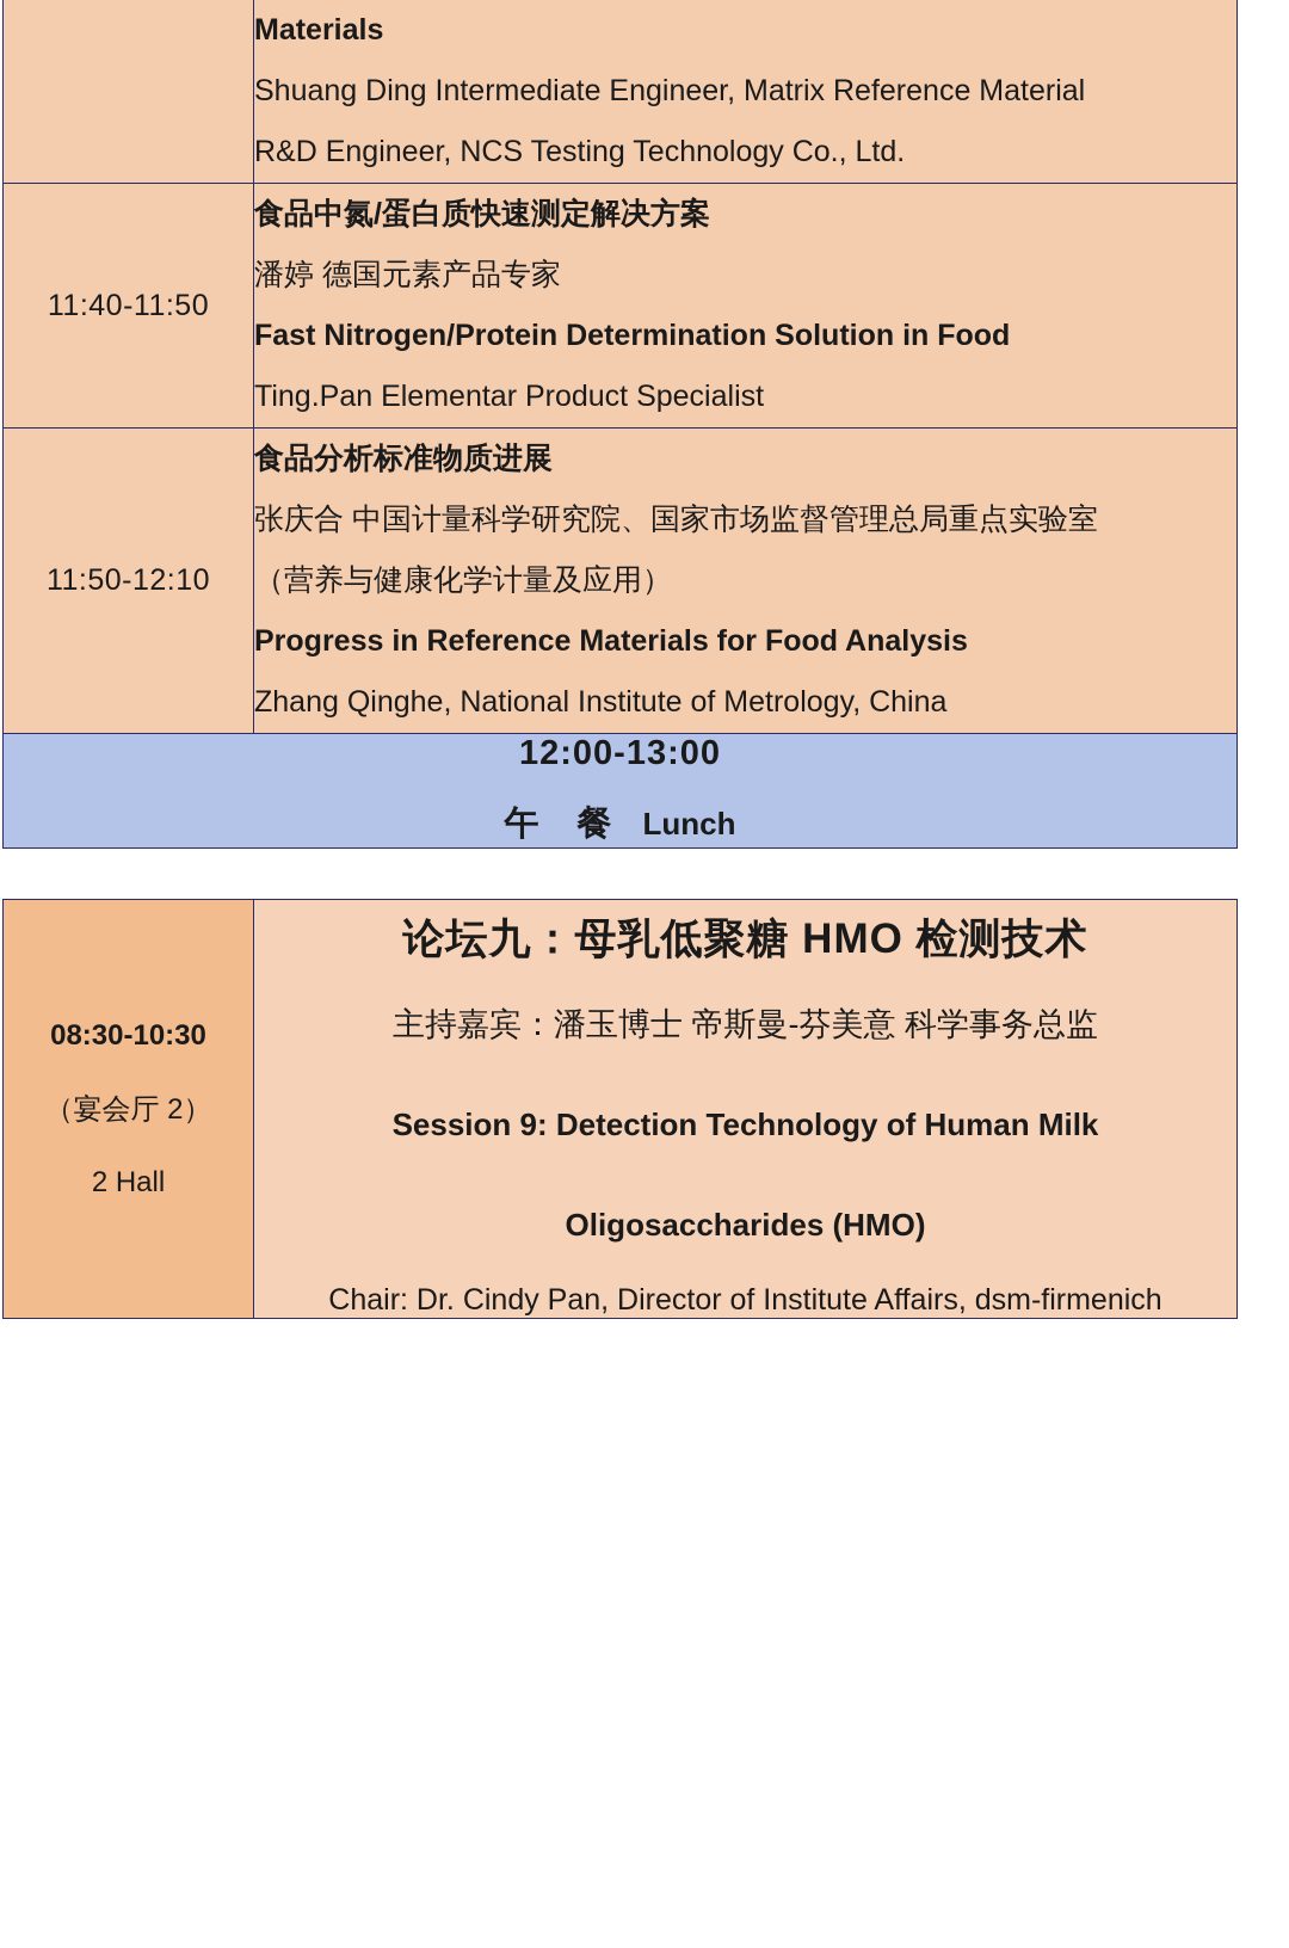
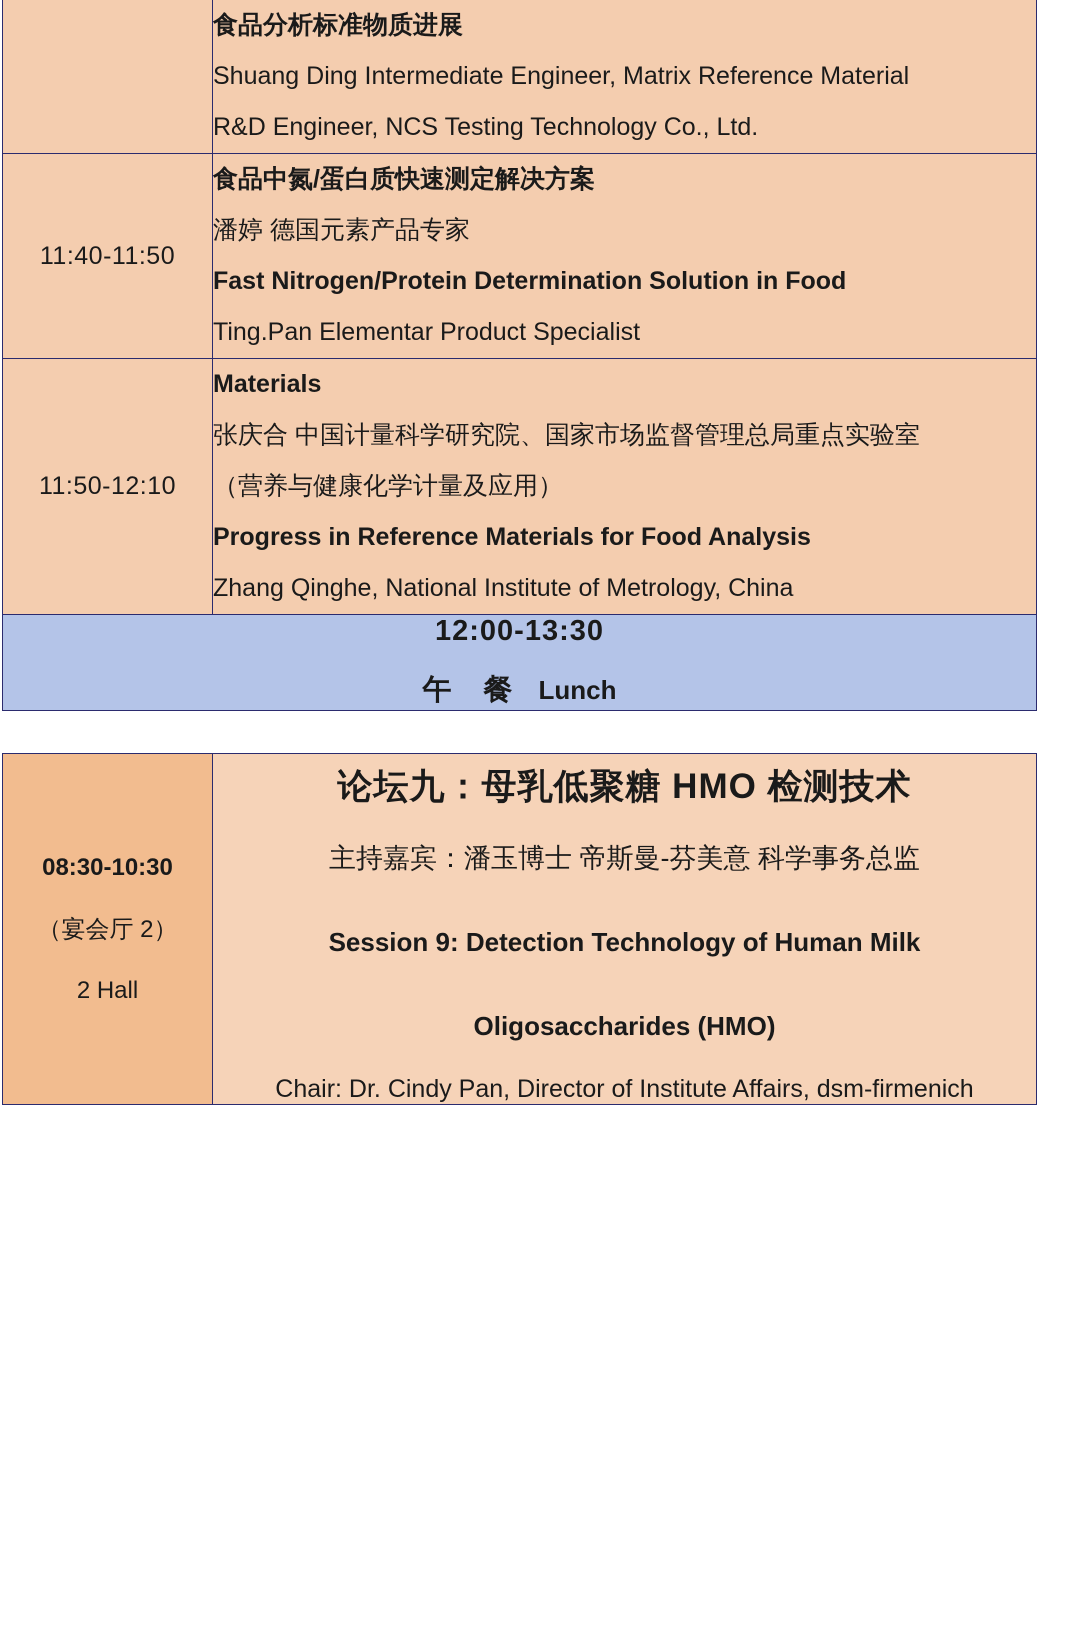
- 	Materials Shuang Ding Intermediate Engineer, Matrix Reference Material R&D Engineer, NCS Testing Technology Co., Ltd.
+ 	食品分析标准物质进展 Shuang Ding Intermediate Engineer, Matrix Reference Material R&D Engineer, NCS Testing Technology Co., Ltd.
  11:40-11:50	食品中氮/蛋白质快速测定解决方案 潘婷 德国元素产品专家 Fast Nitrogen/Protein Determination Solution in Food Ting.Pan Elementar Product Specialist
- 11:50-12:10	食品分析标准物质进展 张庆合 中国计量科学研究院、国家市场监督管理总局重点实验室 （营养与健康化学计量及应用） Progress in Reference Materials for Food Analysis Zhang Qinghe, National Institute of Metrology, China
+ 11:50-12:10	Materials 张庆合 中国计量科学研究院、国家市场监督管理总局重点实验室 （营养与健康化学计量及应用） Progress in Reference Materials for Food Analysis Zhang Qinghe, National Institute of Metrology, China
- 12:00-13:00 午 餐 Lunch
+ 12:00-13:30 午 餐 Lunch
  08:30-10:30 （宴会厅 2） 2 Hall	论坛九：母乳低聚糖 HMO 检测技术 主持嘉宾：潘玉博士 帝斯曼-芬美意 科学事务总监 Session 9: Detection Technology of Human Milk Oligosaccharides (HMO) Chair: Dr. Cindy Pan, Director of Institute Affairs, dsm-firmenich
